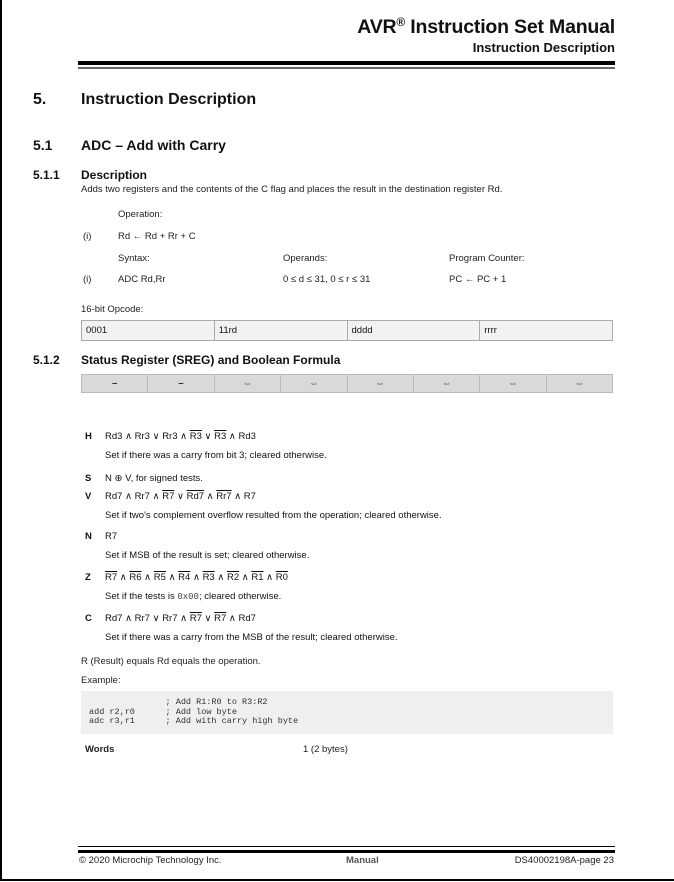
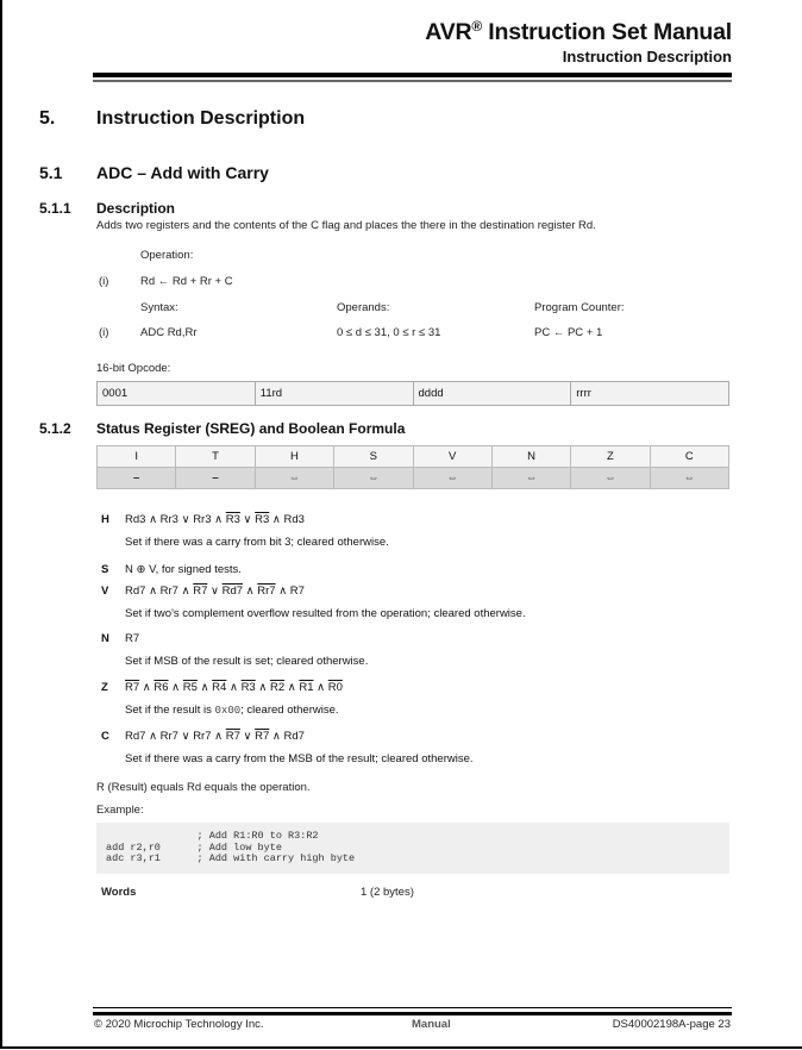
  AVR® Instruction Set Manual
  Instruction Description
  5.
  Instruction Description
  5.1
  ADC – Add with Carry
  5.1.1
  Description
- Adds two registers and the contents of the C flag and places the result in the destination register Rd.
+ Adds two registers and the contents of the C flag and places the there in the destination register Rd.
  Operation:
  (i)
  Rd ← Rd + Rr + C
  Syntax:
  Operands:
  Program Counter:
  (i)
  ADC Rd,Rr
  0 ≤ d ≤ 31, 0 ≤ r ≤ 31
  PC ← PC + 1
  16-bit Opcode:
  0001	11rd	dddd	rrrr
  5.1.2
  Status Register (SREG) and Boolean Formula
+ I	T	H	S	V	N	Z	C
  –	–	⇔	⇔	⇔	⇔	⇔	⇔
  H
  Rd3 ∧ Rr3 ∨ Rr3 ∧ R3 ∨ R3 ∧ Rd3
  Set if there was a carry from bit 3; cleared otherwise.
  S
  N ⊕ V, for signed tests.
  V
  Rd7 ∧ Rr7 ∧ R7 ∨ Rd7 ∧ Rr7 ∧ R7
  Set if two's complement overflow resulted from the operation; cleared otherwise.
  N
  R7
  Set if MSB of the result is set; cleared otherwise.
  Z
  R7 ∧ R6 ∧ R5 ∧ R4 ∧ R3 ∧ R2 ∧ R1 ∧ R0
- Set if the tests is 0x00; cleared otherwise.
+ Set if the result is 0x00; cleared otherwise.
  C
  Rd7 ∧ Rr7 ∨ Rr7 ∧ R7 ∨ R7 ∧ Rd7
  Set if there was a carry from the MSB of the result; cleared otherwise.
  R (Result) equals Rd equals the operation.
  Example:
  ; Add R1:R0 to R3:R2
  add r2,r0 ; Add low byte
  adc r3,r1 ; Add with carry high byte
  Words
  1 (2 bytes)
  © 2020 Microchip Technology Inc.
  Manual
  DS40002198A-page 23
